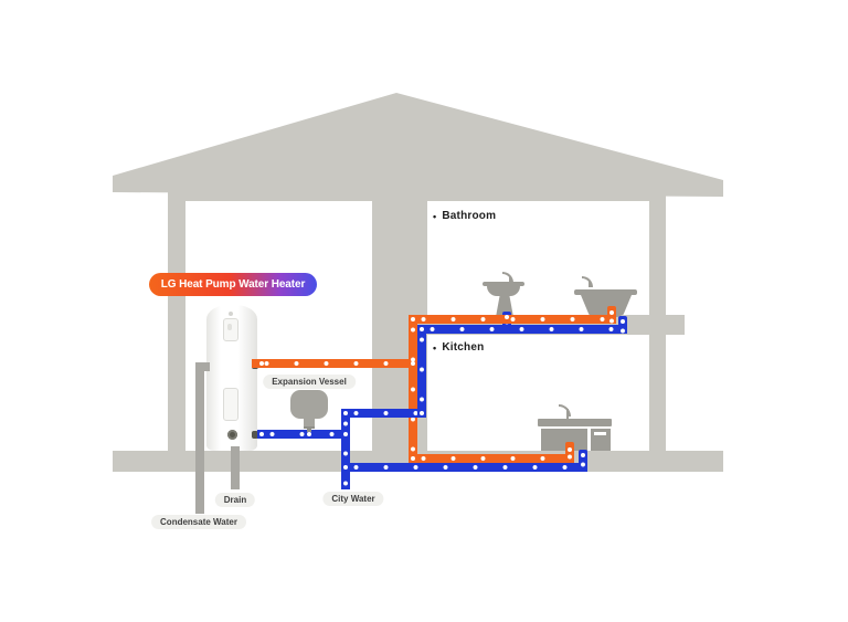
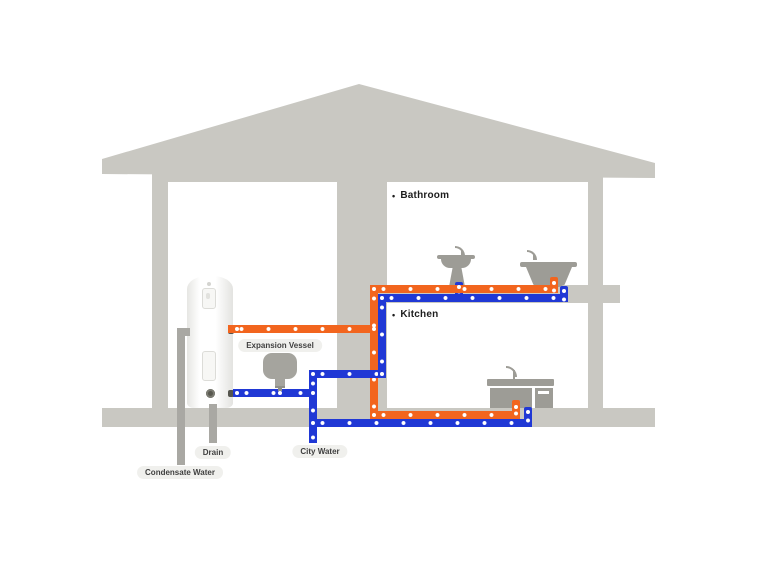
  •
  Bathroom
  •
  Kitchen
- LG Heat Pump Water Heater
  Expansion Vessel
  Drain
  Condensate Water
  City Water
